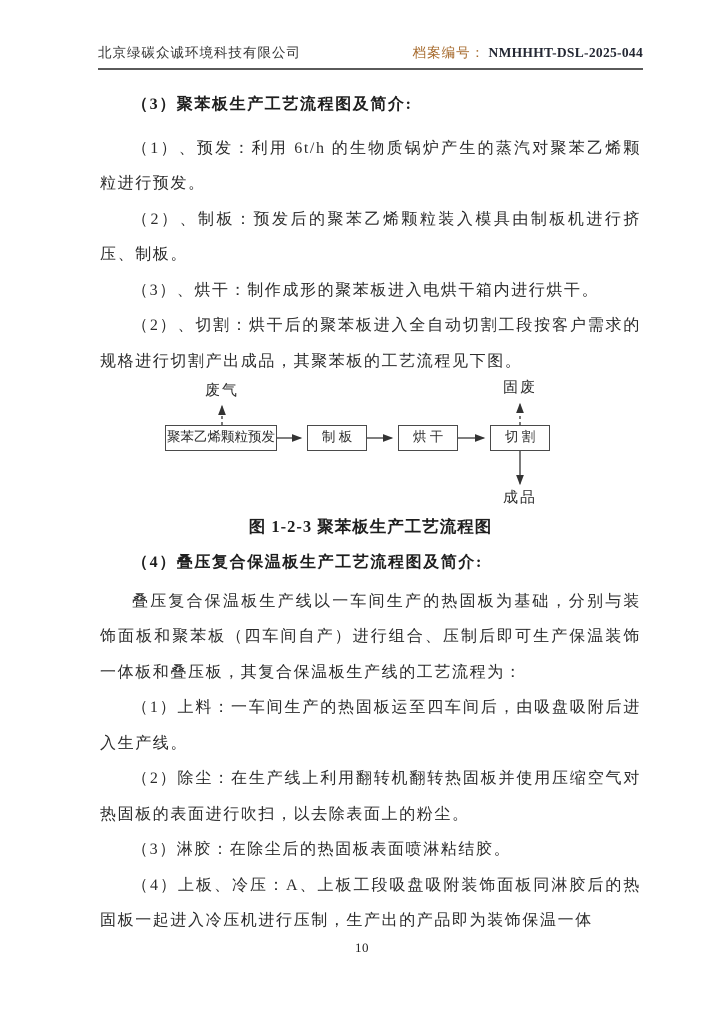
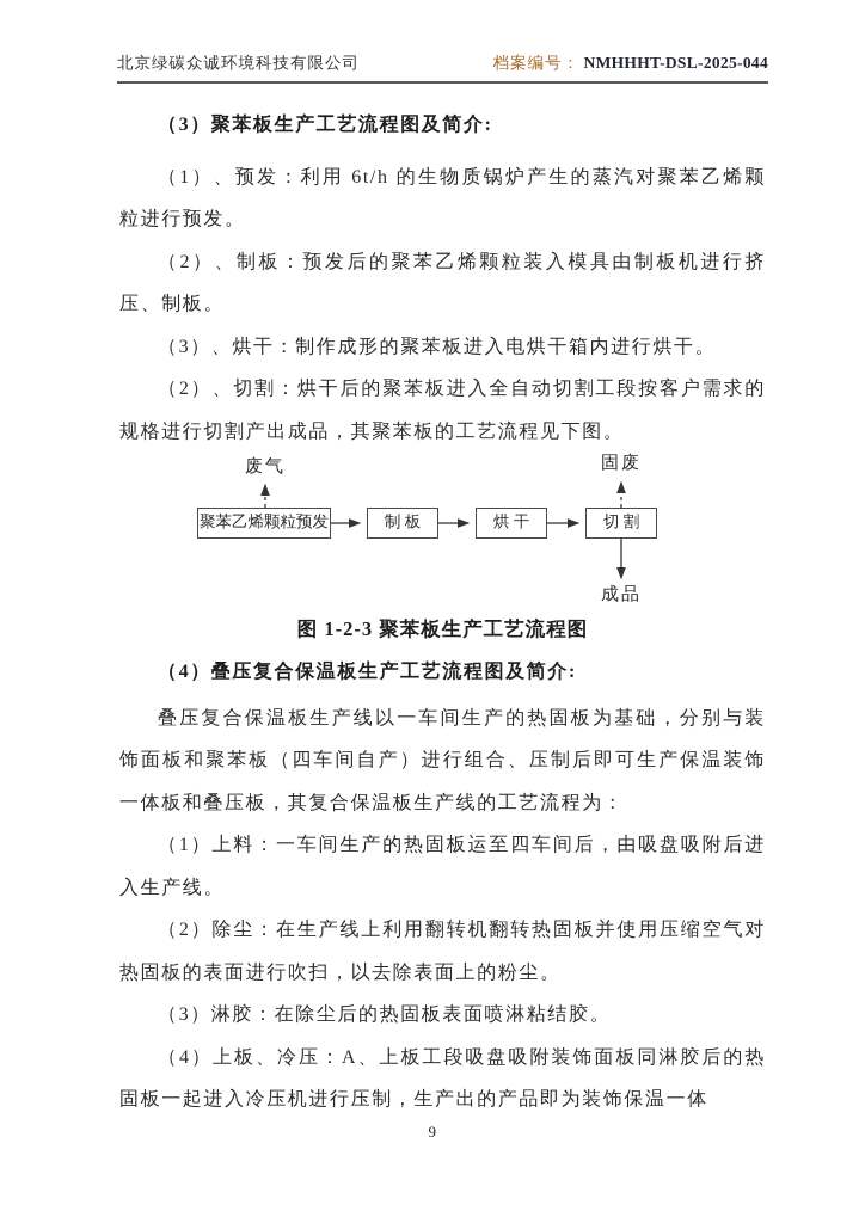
  北京绿碳众诚环境科技有限公司
  档案编号： NMHHHT-DSL-2025-044
  （3）聚苯板生产工艺流程图及简介:
  （1）、预发：利用 6t/h 的生物质锅炉产生的蒸汽对聚苯乙烯颗粒进行预发。
  （2）、制板：预发后的聚苯乙烯颗粒装入模具由制板机进行挤压、制板。
  （3）、烘干：制作成形的聚苯板进入电烘干箱内进行烘干。
  （2）、切割：烘干后的聚苯板进入全自动切割工段按客户需求的规格进行切割产出成品，其聚苯板的工艺流程见下图。
  废气
  固废
  聚苯乙烯颗粒预发
  制 板
  烘 干
  切 割
  成品
  图 1-2-3 聚苯板生产工艺流程图
  （4）叠压复合保温板生产工艺流程图及简介:
  叠压复合保温板生产线以一车间生产的热固板为基础，分别与装饰面板和聚苯板（四车间自产）进行组合、压制后即可生产保温装饰一体板和叠压板，其复合保温板生产线的工艺流程为：
  （1）上料：一车间生产的热固板运至四车间后，由吸盘吸附后进入生产线。
  （2）除尘：在生产线上利用翻转机翻转热固板并使用压缩空气对热固板的表面进行吹扫，以去除表面上的粉尘。
  （3）淋胶：在除尘后的热固板表面喷淋粘结胶。
  （4）上板、冷压：A、上板工段吸盘吸附装饰面板同淋胶后的热固板一起进入冷压机进行压制，生产出的产品即为装饰保温一体
- 10
+ 9
